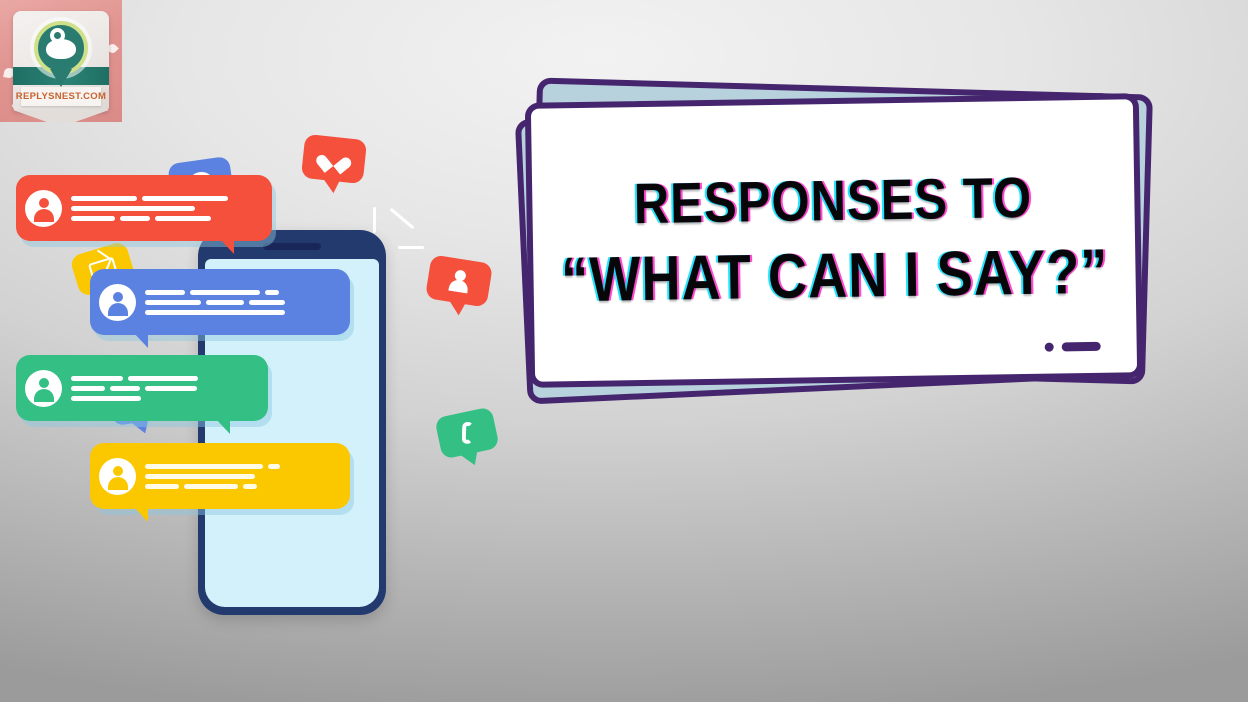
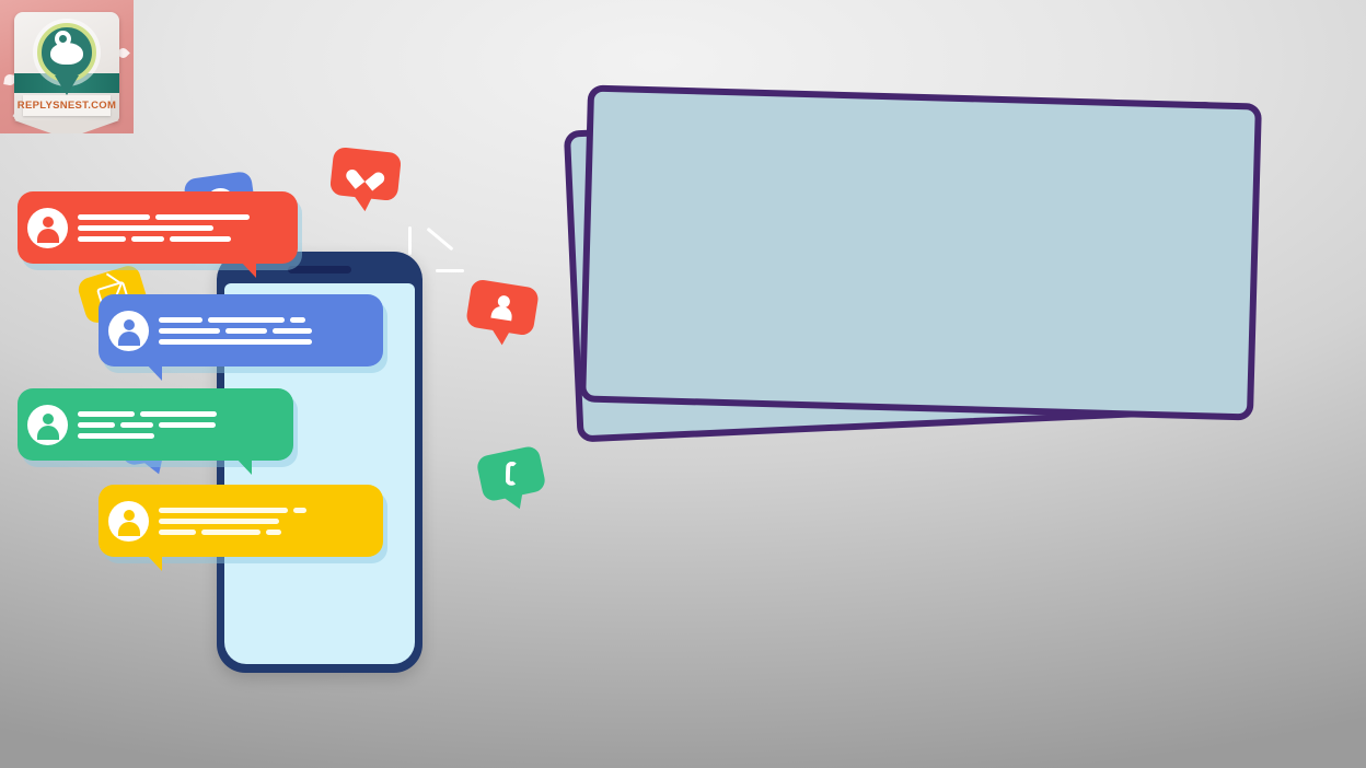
  REPLYSNEST.COM
- RESPONSES TO
- “WHAT CAN I SAY?”
